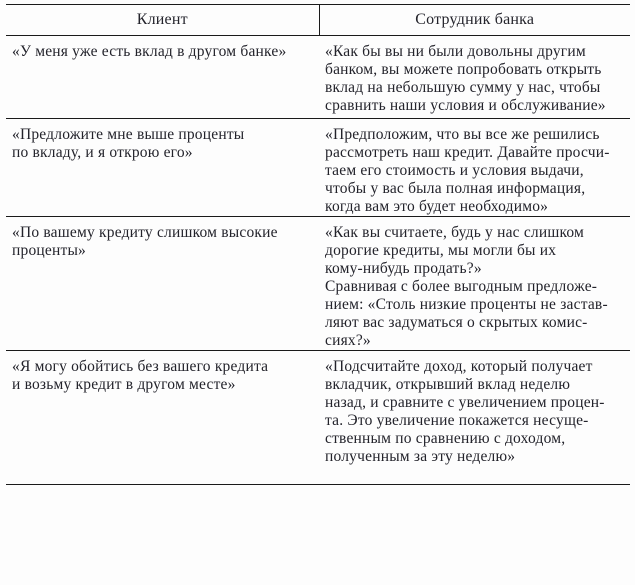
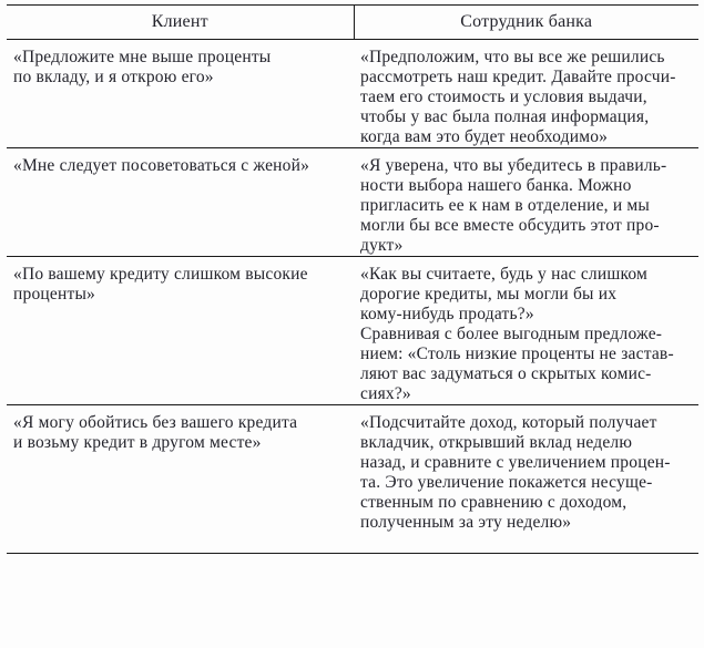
  Клиент	Сотрудник банка
- «У меня уже есть вклад в другом банке»	«Как бы вы ни были довольны другим банком, вы можете попробовать открыть вклад на небольшую сумму у нас, чтобы сравнить наши условия и обслуживание»
  «Предложите мне выше проценты по вкладу, и я открою его»	«Предположим, что вы все же решились рассмотреть наш кредит. Давайте просчи- таем его стоимость и условия выдачи, чтобы у вас была полная информация, когда вам это будет необходимо»
+ «Мне следует посоветоваться с женой»	«Я уверена, что вы убедитесь в правиль- ности выбора нашего банка. Можно пригласить ее к нам в отделение, и мы могли бы все вместе обсудить этот про- дукт»
  «По вашему кредиту слишком высокие проценты»	«Как вы считаете, будь у нас слишком дорогие кредиты, мы могли бы их кому-нибудь продать?» Сравнивая с более выгодным предложе- нием: «Столь низкие проценты не застав- ляют вас задуматься о скрытых комис- сиях?»
  «Я могу обойтись без вашего кредита и возьму кредит в другом месте»	«Подсчитайте доход, который получает вкладчик, открывший вклад неделю назад, и сравните с увеличением процен- та. Это увеличение покажется несуще- ственным по сравнению с доходом, полученным за эту неделю»
